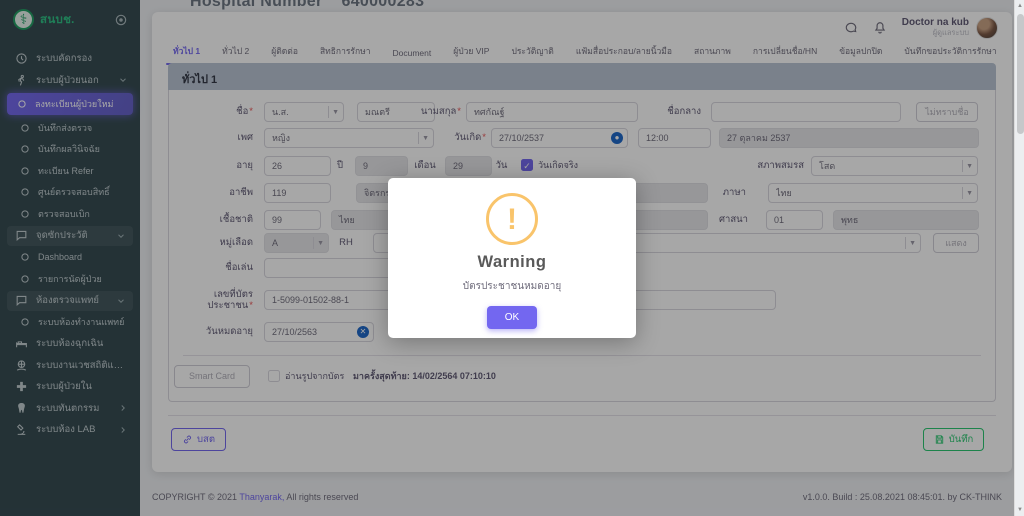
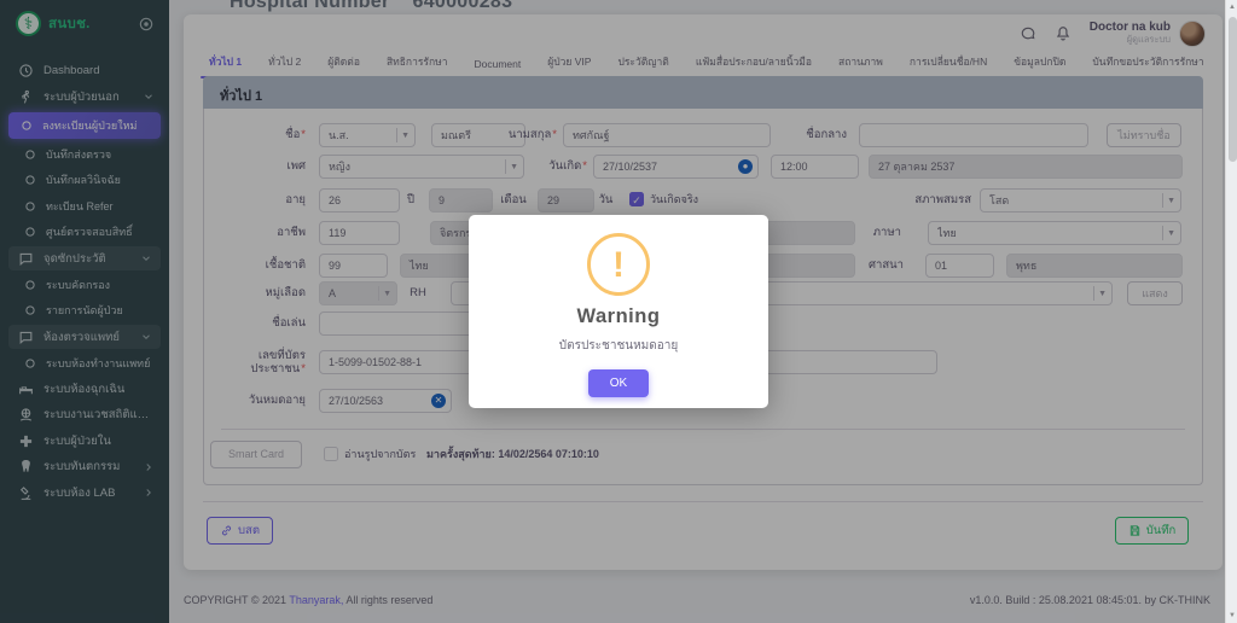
  Hospital Number 640000283
  ⚕
  สนบช.
- ระบบคัดกรอง
+ Dashboard
  ระบบผู้ป่วยนอก
  ลงทะเบียนผู้ป่วยใหม่
  บันทึกส่งตรวจ
  บันทึกผลวินิจฉัย
  ทะเบียน Refer
  ศูนย์ตรวจสอบสิทธิ์
- ตรวจสอบเบิก
  จุดซักประวัติ
- Dashboard
+ ระบบคัดกรอง
  รายการนัดผู้ป่วย
  ห้องตรวจแพทย์
  ระบบห้องทำงานแพทย์
  ระบบห้องฉุกเฉิน
  ระบบงานเวชสถิติและ.
  ระบบผู้ป่วยใน
  ระบบทันตกรรม
  ระบบห้อง LAB
  Doctor na kub
  ผู้ดูแลระบบ
  ทั่วไป 1
  ทั่วไป 2
  ผู้ติดต่อ
  สิทธิการรักษา
  Document
  ผู้ป่วย VIP
  ประวัติญาติ
  แฟ้มสื่อประกอบ/ลายนิ้วมือ
  สถานภาพ
  การเปลี่ยนชื่อ/HN
  ข้อมูลปกปิด
  บันทึกขอประวัติการรักษา
  ทั่วไป 1
  ชื่อ
  น.ส.
  มณตรี
  นามสกุล
  ทศกัณฐ์
  ชื่อกลาง
  ไม่ทราบชื่อ
  เพศ
  หญิง
  วันเกิด
  27/10/2537
  ●
  12:00
  27 ตุลาคม 2537
  อายุ
  26
  ปี
  9
  เดือน
  29
  วัน
  ✓
  วันเกิดจริง
  สภาพสมรส
  โสด
  อาชีพ
  119
  จิตรก
  ภาษา
  ไทย
  เชื้อชาติ
  99
  ไทย
  ศาสนา
  01
  พุทธ
  หมู่เลือด
  A
  RH
  แสดง
  ชื่อเล่น
  เลขที่บัตร
  ประชาชน
  1-5099-01502-88-1
  วันหมดอายุ
  27/10/2563
  ✕
  Smart Card
  อ่านรูปจากบัตร
  มาครั้งสุดท้าย: 14/02/2564 07:10:10
  บสต
  บันทึก
  COPYRIGHT © 2021 Thanyarak, All rights reserved
  v1.0.0. Build : 25.08.2021 08:45:01. by CK-THINK
  !
  Warning
  บัตรประชาชนหมดอายุ
  OK
